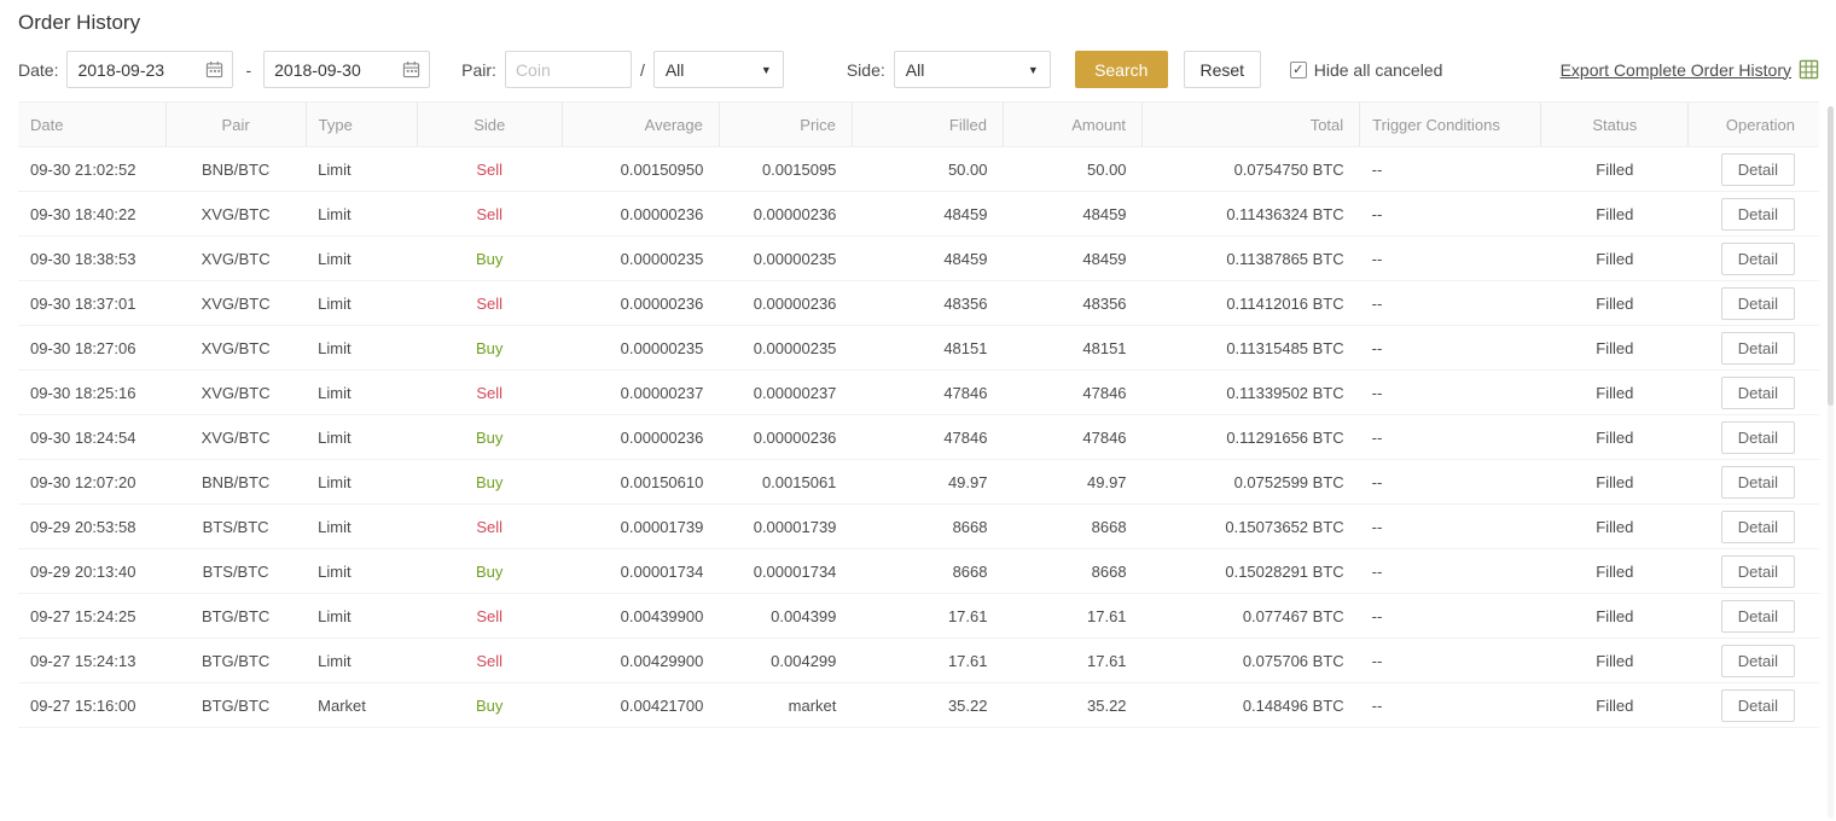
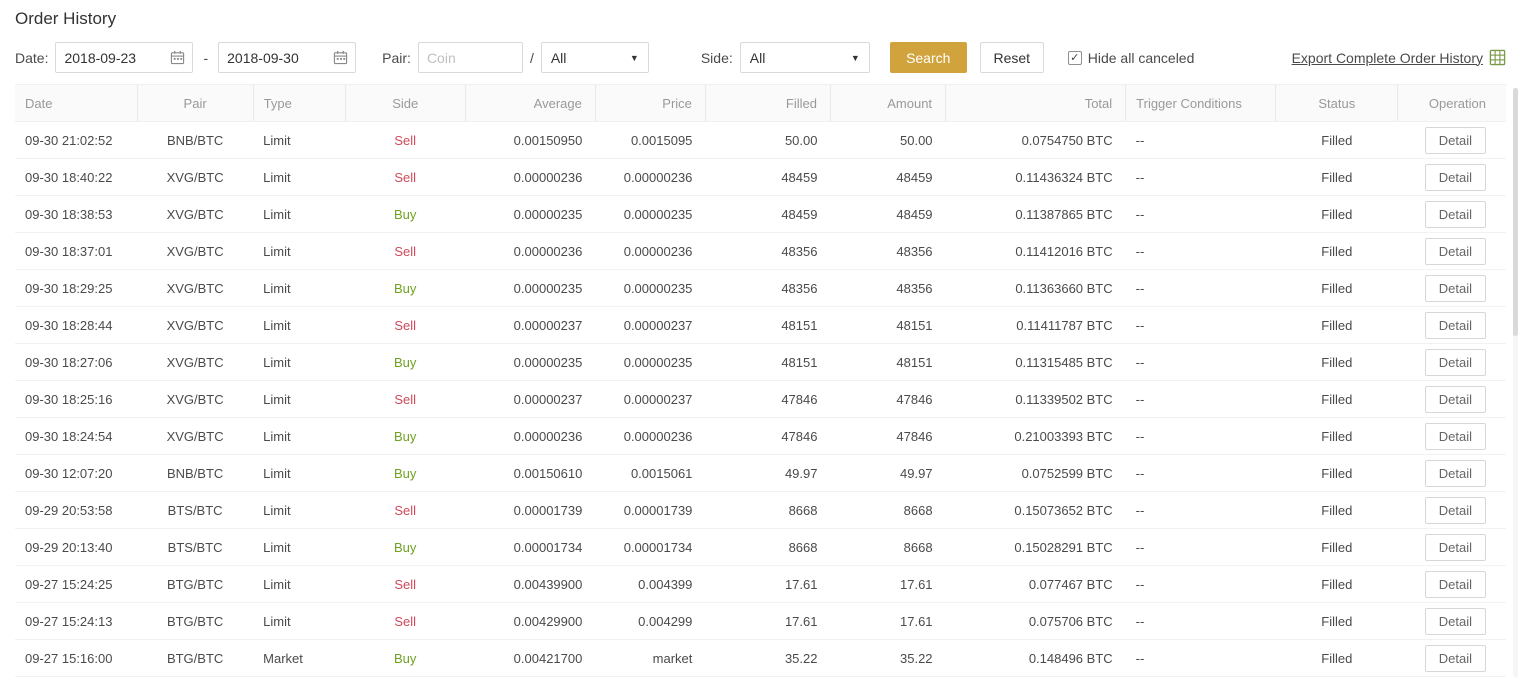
  Order History
  Date:
  2018-09-23
  -
  2018-09-30
  Pair:
  Coin
  /
  All
  ▼
  Side:
  All
  ▼
  Search
  Reset
  ✓
  Hide all canceled
  Export Complete Order History
  Date	Pair	Type	Side	Average	Price	Filled	Amount	Total	Trigger Conditions	Status	Operation
  09-30 21:02:52	BNB/BTC	Limit	Sell	0.00150950	0.0015095	50.00	50.00	0.0754750 BTC	--	Filled	Detail
  09-30 18:40:22	XVG/BTC	Limit	Sell	0.00000236	0.00000236	48459	48459	0.11436324 BTC	--	Filled	Detail
  09-30 18:38:53	XVG/BTC	Limit	Buy	0.00000235	0.00000235	48459	48459	0.11387865 BTC	--	Filled	Detail
  09-30 18:37:01	XVG/BTC	Limit	Sell	0.00000236	0.00000236	48356	48356	0.11412016 BTC	--	Filled	Detail
+ 09-30 18:29:25	XVG/BTC	Limit	Buy	0.00000235	0.00000235	48356	48356	0.11363660 BTC	--	Filled	Detail
+ 09-30 18:28:44	XVG/BTC	Limit	Sell	0.00000237	0.00000237	48151	48151	0.11411787 BTC	--	Filled	Detail
  09-30 18:27:06	XVG/BTC	Limit	Buy	0.00000235	0.00000235	48151	48151	0.11315485 BTC	--	Filled	Detail
  09-30 18:25:16	XVG/BTC	Limit	Sell	0.00000237	0.00000237	47846	47846	0.11339502 BTC	--	Filled	Detail
- 09-30 18:24:54	XVG/BTC	Limit	Buy	0.00000236	0.00000236	47846	47846	0.11291656 BTC	--	Filled	Detail
+ 09-30 18:24:54	XVG/BTC	Limit	Buy	0.00000236	0.00000236	47846	47846	0.21003393 BTC	--	Filled	Detail
  09-30 12:07:20	BNB/BTC	Limit	Buy	0.00150610	0.0015061	49.97	49.97	0.0752599 BTC	--	Filled	Detail
  09-29 20:53:58	BTS/BTC	Limit	Sell	0.00001739	0.00001739	8668	8668	0.15073652 BTC	--	Filled	Detail
  09-29 20:13:40	BTS/BTC	Limit	Buy	0.00001734	0.00001734	8668	8668	0.15028291 BTC	--	Filled	Detail
  09-27 15:24:25	BTG/BTC	Limit	Sell	0.00439900	0.004399	17.61	17.61	0.077467 BTC	--	Filled	Detail
  09-27 15:24:13	BTG/BTC	Limit	Sell	0.00429900	0.004299	17.61	17.61	0.075706 BTC	--	Filled	Detail
  09-27 15:16:00	BTG/BTC	Market	Buy	0.00421700	market	35.22	35.22	0.148496 BTC	--	Filled	Detail
